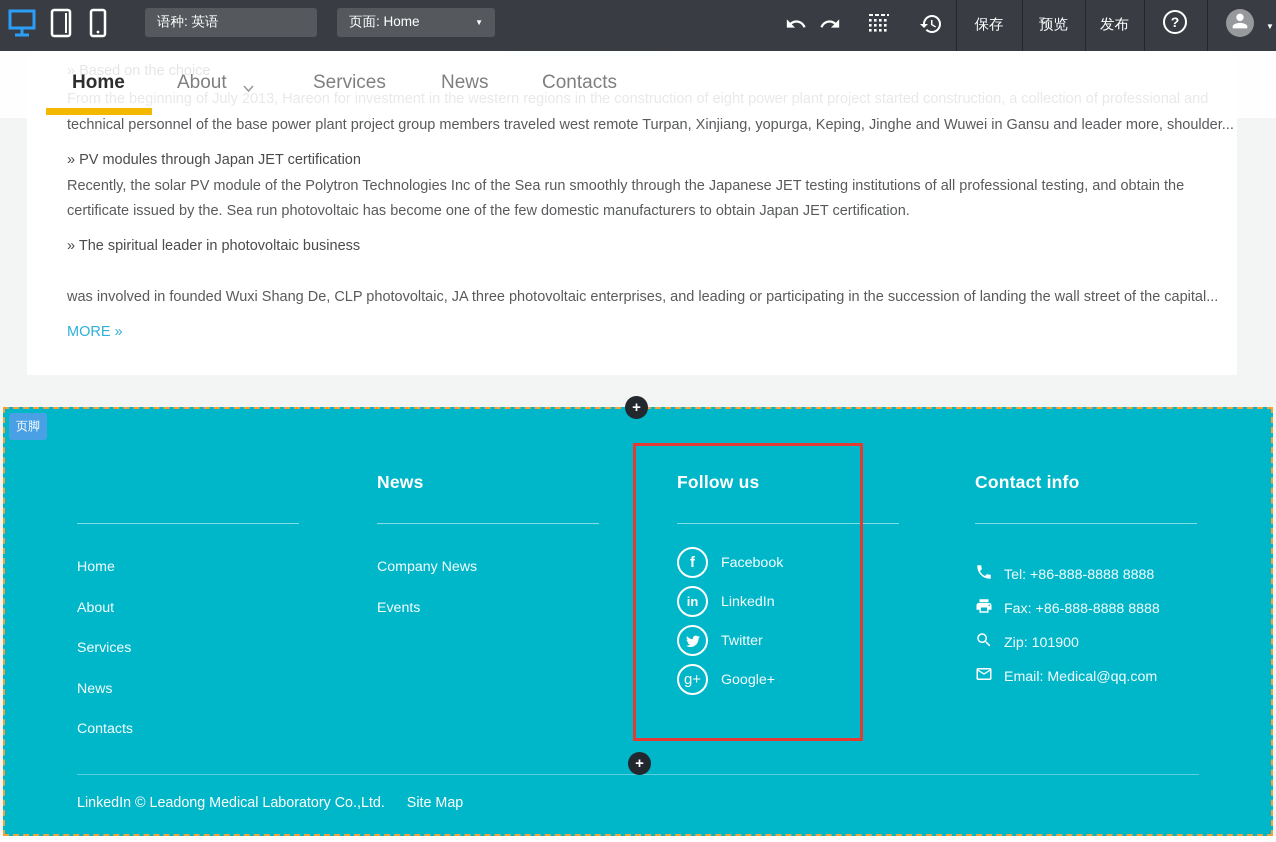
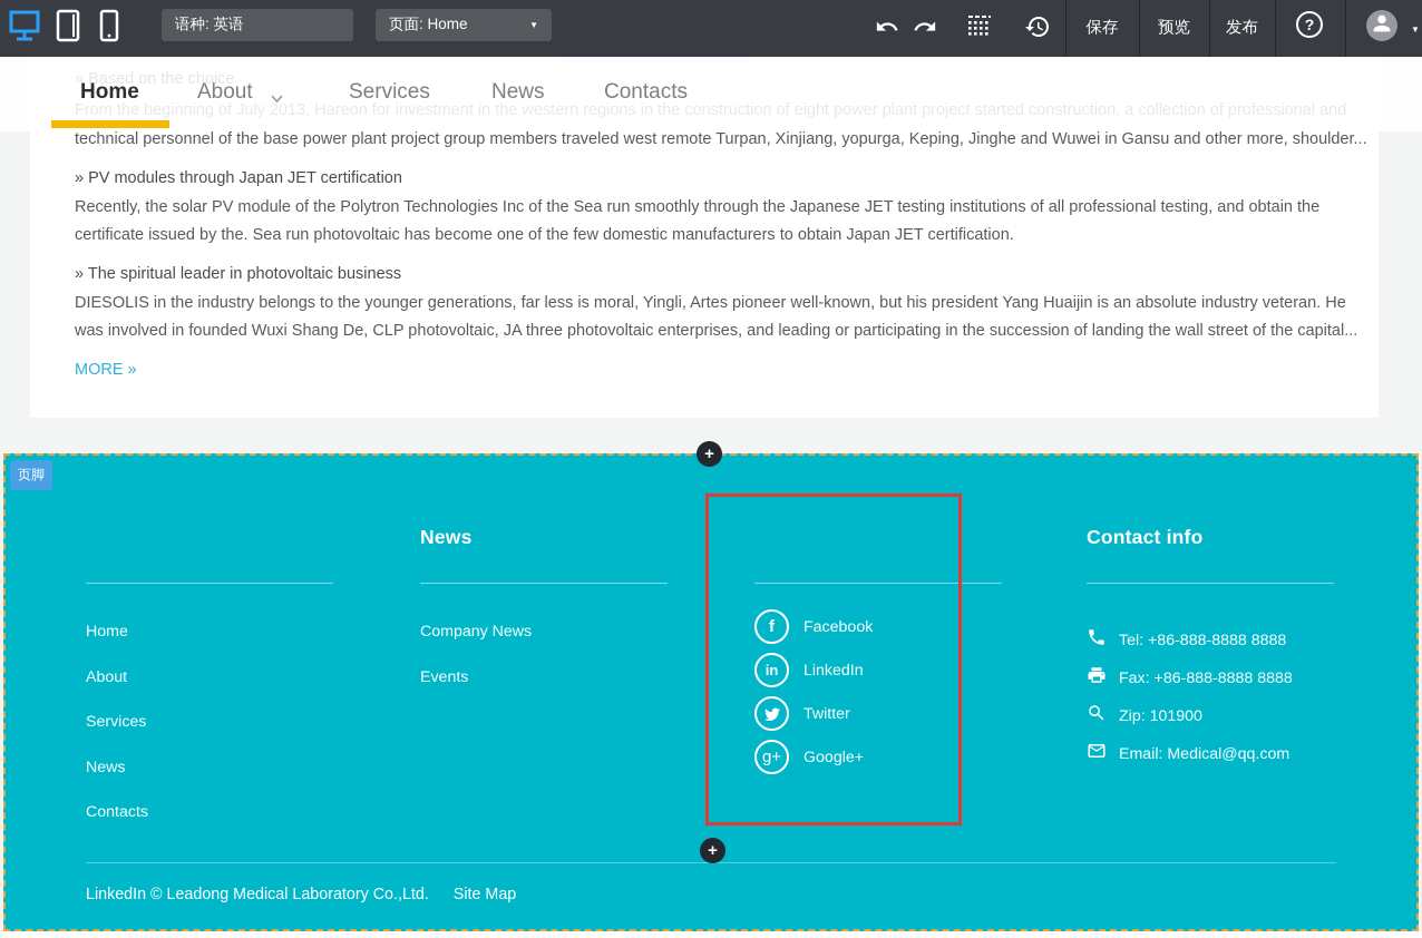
  语种: 英语
  页面: Home
  ▼
  保存
  预览
  发布
  ?
  ▼
  » Based on the choice
  From the beginning of July 2013, Hareon for investment in the western regions in the construction of eight power plant project started construction, a collection of professional and
- technical personnel of the base power plant project group members traveled west remote Turpan, Xinjiang, yopurga, Keping, Jinghe and Wuwei in Gansu and leader more, shoulder...
+ technical personnel of the base power plant project group members traveled west remote Turpan, Xinjiang, yopurga, Keping, Jinghe and Wuwei in Gansu and other more, shoulder...
  » PV modules through Japan JET certification
  Recently, the solar PV module of the Polytron Technologies Inc of the Sea run smoothly through the Japanese JET testing institutions of all professional testing, and obtain the
  certificate issued by the. Sea run photovoltaic has become one of the few domestic manufacturers to obtain Japan JET certification.
  » The spiritual leader in photovoltaic business
+ DIESOLIS in the industry belongs to the younger generations, far less is moral, Yingli, Artes pioneer well-known, but his president Yang Huaijin is an absolute industry veteran. He
  was involved in founded Wuxi Shang De, CLP photovoltaic, JA three photovoltaic enterprises, and leading or participating in the succession of landing the wall street of the capital...
  MORE »
  Home
  About
  Services
  News
  Contacts
  +
  页脚
  Home
  About
  Services
  News
  Contacts
  News
  Company News
  Events
- Follow us
  f
  Facebook
  in
  LinkedIn
  Twitter
  g+
  Google+
  Contact info
  Tel: +86-888-8888 8888
  Fax: +86-888-8888 8888
  Zip: 101900
  Email: Medical@qq.com
  +
  LinkedIn © Leadong Medical Laboratory Co.,Ltd. Site Map
